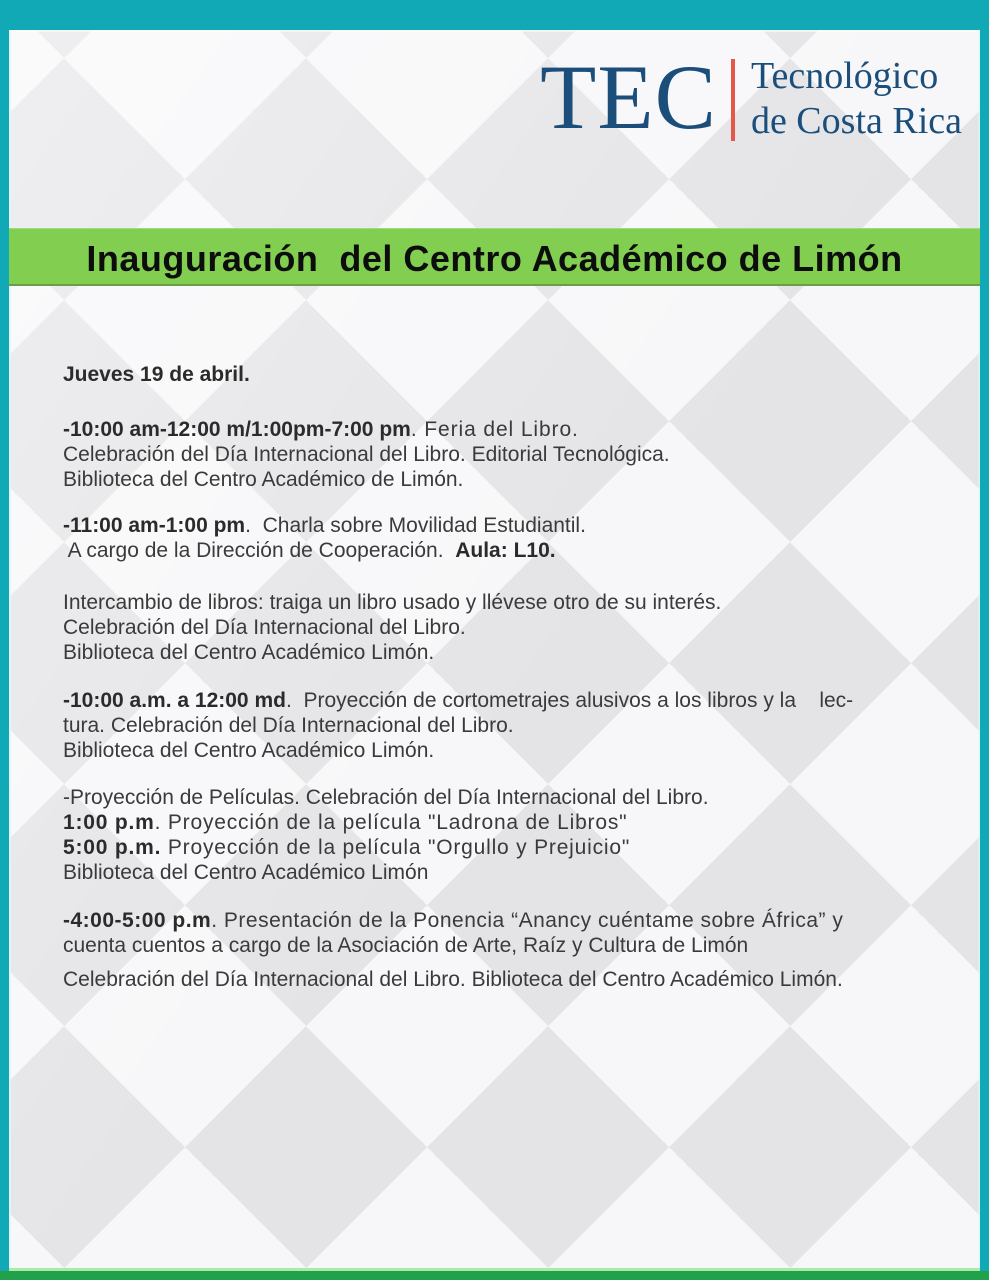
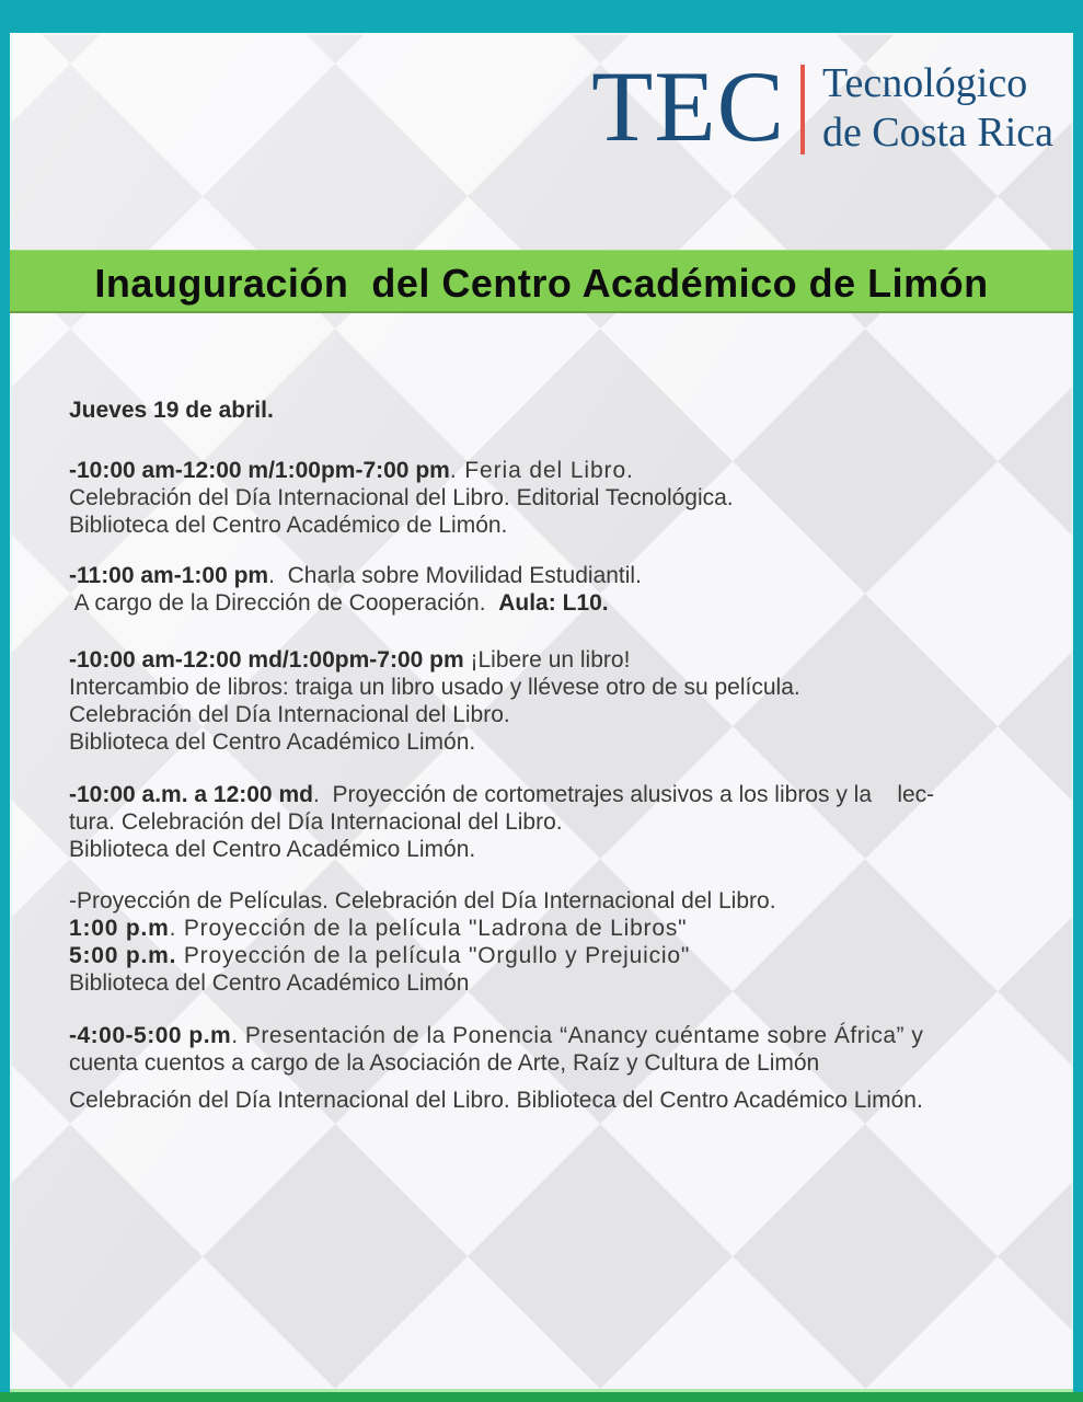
  TEC
  Tecnológico
  de Costa Rica
  Inauguración del Centro Académico de Limón
  Jueves 19 de abril.
  -10:00 am-12:00 m/1:00pm-7:00 pm. Feria del Libro.
  Celebración del Día Internacional del Libro. Editorial Tecnológica.
  Biblioteca del Centro Académico de Limón.
  -11:00 am-1:00 pm. Charla sobre Movilidad Estudiantil.
  A cargo de la Dirección de Cooperación. Aula: L10.
+ -10:00 am-12:00 md/1:00pm-7:00 pm ¡Libere un libro!
- Intercambio de libros: traiga un libro usado y llévese otro de su interés.
+ Intercambio de libros: traiga un libro usado y llévese otro de su película.
  Celebración del Día Internacional del Libro.
  Biblioteca del Centro Académico Limón.
  -10:00 a.m. a 12:00 md. Proyección de cortometrajes alusivos a los libros y la lec-
  tura. Celebración del Día Internacional del Libro.
  Biblioteca del Centro Académico Limón.
  -Proyección de Películas. Celebración del Día Internacional del Libro.
  1:00 p.m. Proyección de la película "Ladrona de Libros"
  5:00 p.m. Proyección de la película "Orgullo y Prejuicio"
  Biblioteca del Centro Académico Limón
  -4:00-5:00 p.m. Presentación de la Ponencia “Anancy cuéntame sobre África” y
  cuenta cuentos a cargo de la Asociación de Arte, Raíz y Cultura de Limón
  Celebración del Día Internacional del Libro. Biblioteca del Centro Académico Limón.
